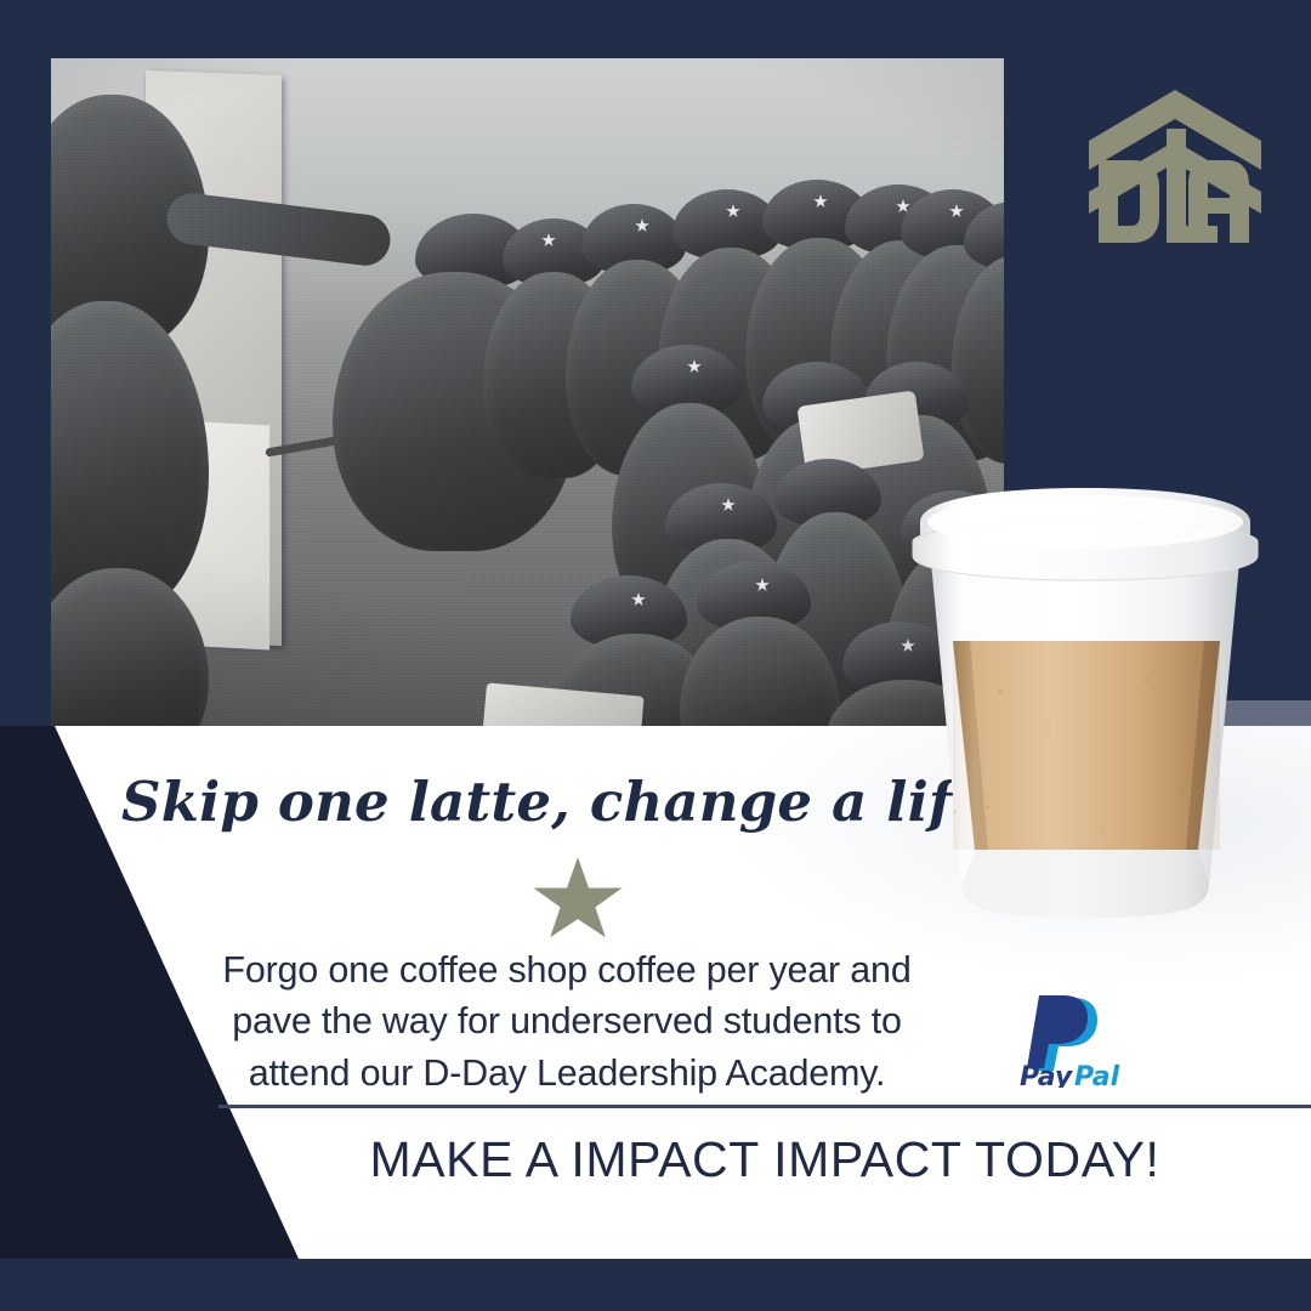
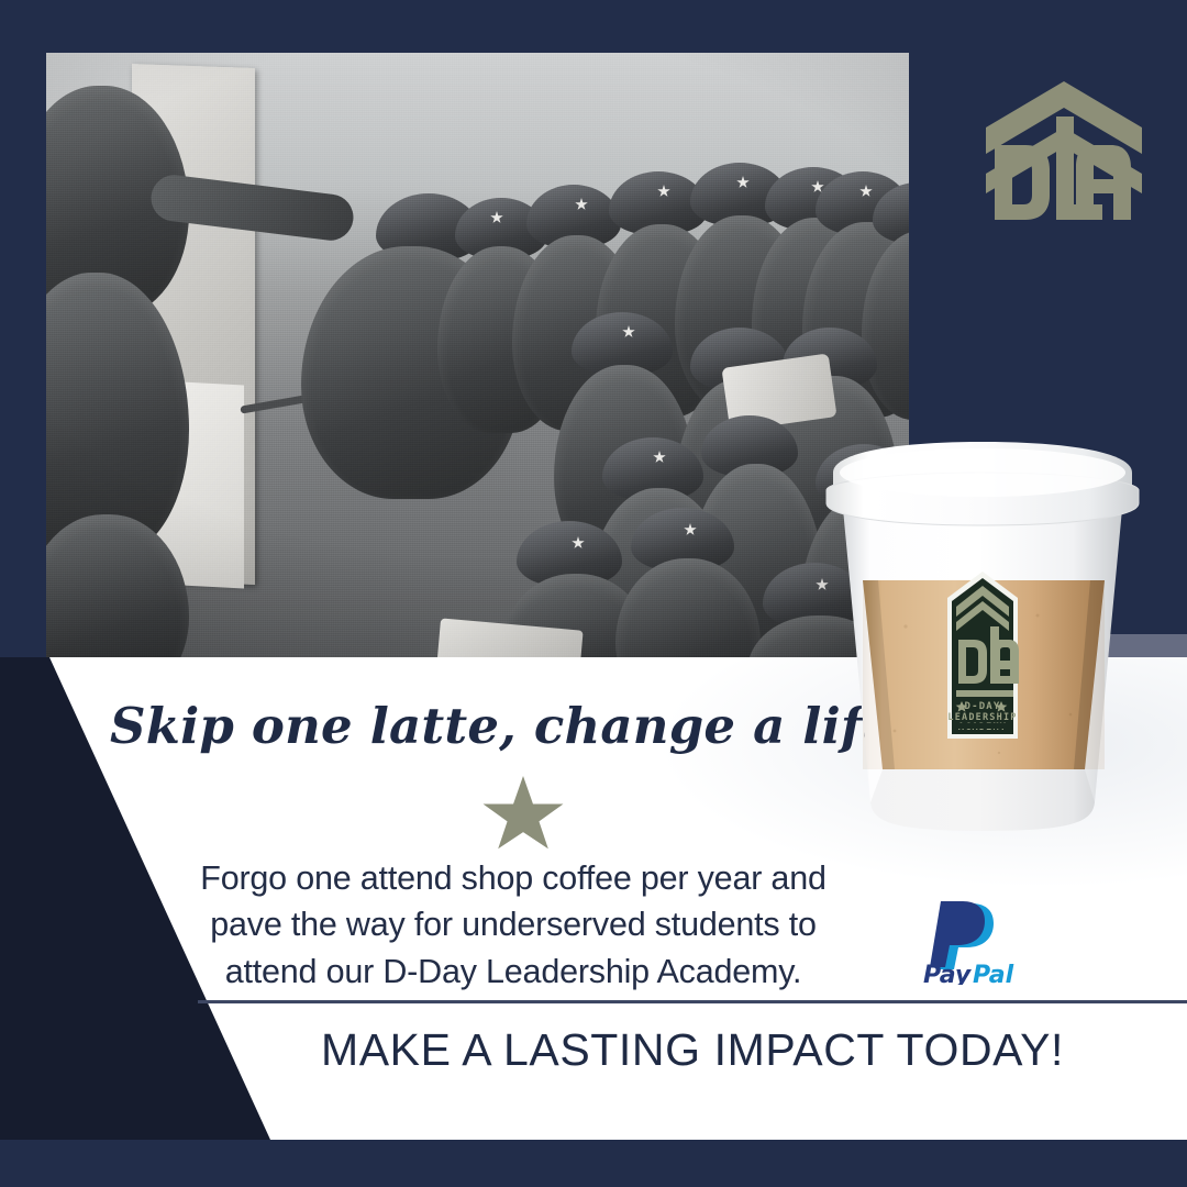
  Skip one latte, change a lif
- Forgo one coffee shop coffee per year and pave the way for underserved students to attend our D-Day Leadership Academy.
+ Forgo one attend shop coffee per year and pave the way for underserved students to attend our D-Day Leadership Academy.
- MAKE A IMPACT IMPACT TODAY!
+ MAKE A LASTING IMPACT TODAY!
+ D-DAY
+ LEADERSHIP
  Pay
  Pal
